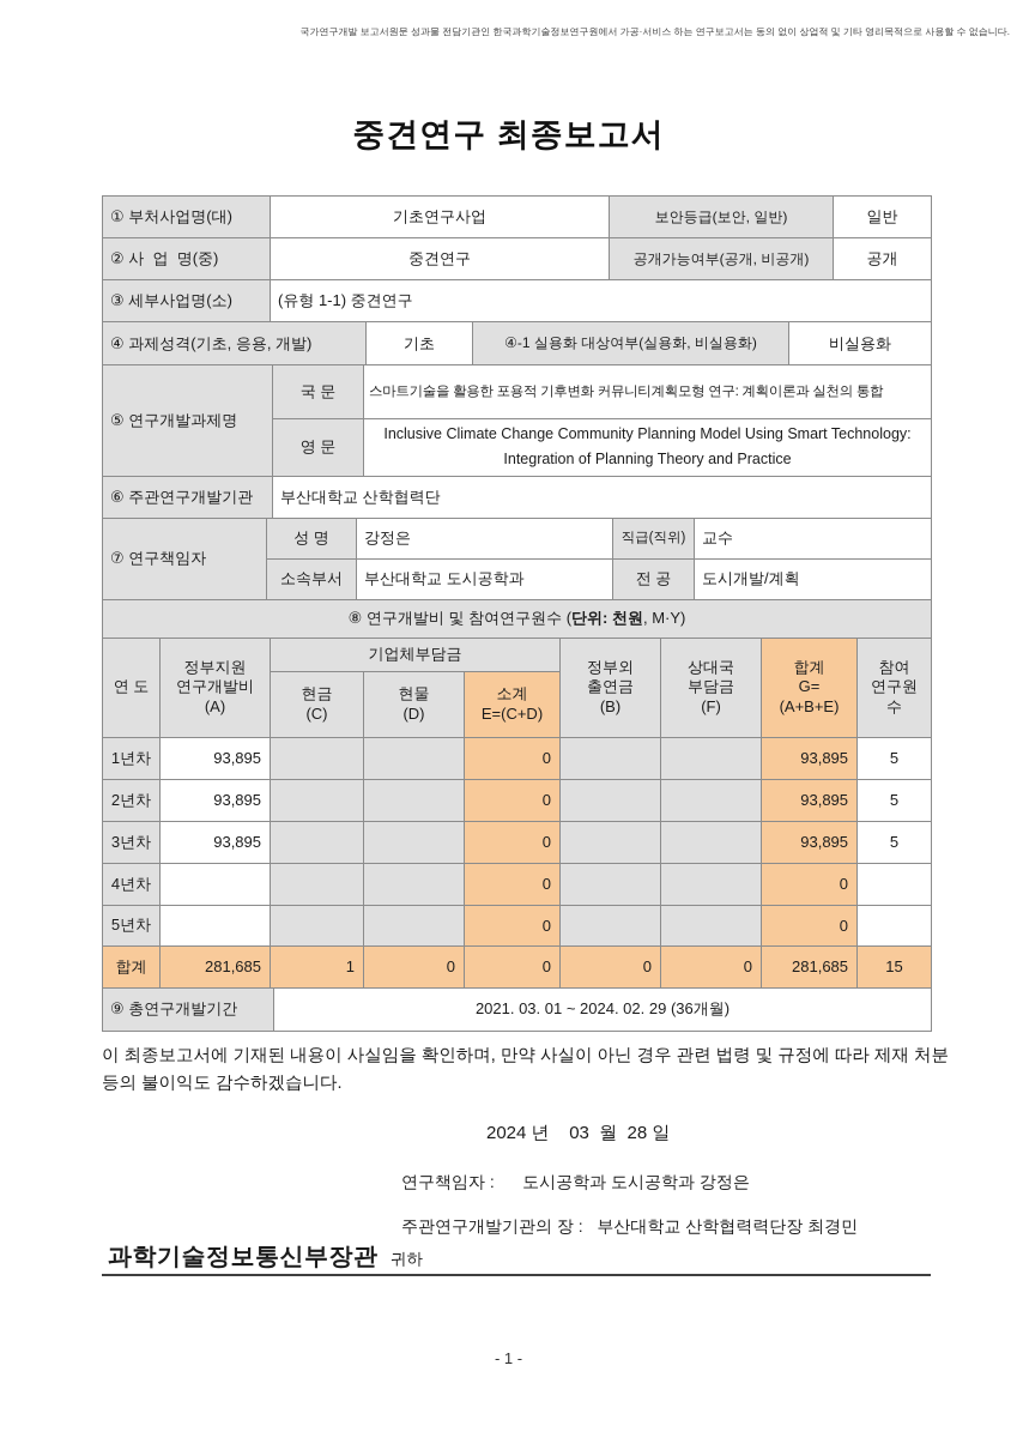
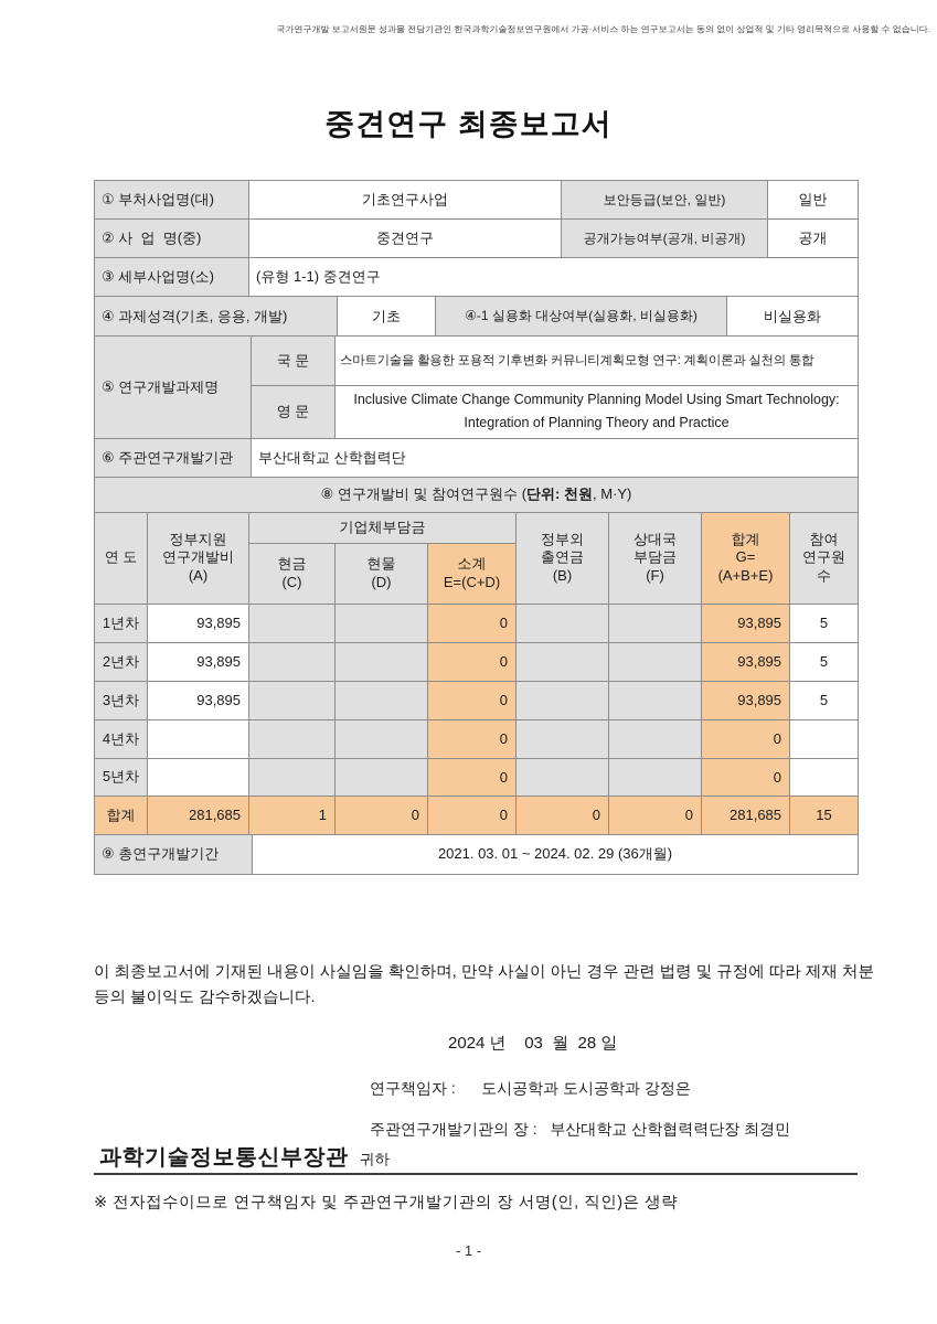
  국가연구개발 보고서원문 성과물 전담기관인 한국과학기술정보연구원에서 가공·서비스 하는 연구보고서는 동의 없이 상업적 및 기타 영리목적으로 사용할 수 없습니다.
  중견연구 최종보고서
  ① 부처사업명(대)	기초연구사업	보안등급(보안, 일반)	일반
  ② 사 업 명(중)	중견연구	공개가능여부(공개, 비공개)	공개
  ③ 세부사업명(소)	(유형 1-1) 중견연구
  ④ 과제성격(기초, 응용, 개발)	기초	④-1 실용화 대상여부(실용화, 비실용화)	비실용화
  ⑤ 연구개발과제명	국 문	스마트기술을 활용한 포용적 기후변화 커뮤니티계획모형 연구: 계획이론과 실천의 통합
  영 문	Inclusive Climate Change Community Planning Model Using Smart Technology: Integration of Planning Theory and Practice
  ⑥ 주관연구개발기관	부산대학교 산학협력단
- ⑦ 연구책임자	성 명	강정은	직급(직위)	교수
- 소속부서	부산대학교 도시공학과	전 공	도시개발/계획
  ⑧ 연구개발비 및 참여연구원수 (단위: 천원, M·Y)
  연 도	정부지원 연구개발비 (A)	기업체부담금	정부외 출연금 (B)	상대국 부담금 (F)	합계 G=(A+B+E)	참여 연구원수
  현금 (C)	현물 (D)	소계 E=(C+D)
  1년차	93,895			0			93,895	5
  2년차	93,895			0			93,895	5
  3년차	93,895			0			93,895	5
  4년차				0			0
  5년차				0			0
  합계	281,685	1	0	0	0	0	281,685	15
  ⑨ 총연구개발기간	2021. 03. 01 ~ 2024. 02. 29 (36개월)
  이 최종보고서에 기재된 내용이 사실임을 확인하며, 만약 사실이 아닌 경우 관련 법령 및 규정에 따라 제재 처분 등의 불이익도 감수하겠습니다.
  2024 년 03 월 28 일
  연구책임자 : 도시공학과 도시공학과 강정은
  주관연구개발기관의 장 : 부산대학교 산학협력력단장 최경민
  과학기술정보통신부장관 귀하
+ ※ 전자접수이므로 연구책임자 및 주관연구개발기관의 장 서명(인, 직인)은 생략
  - 1 -
